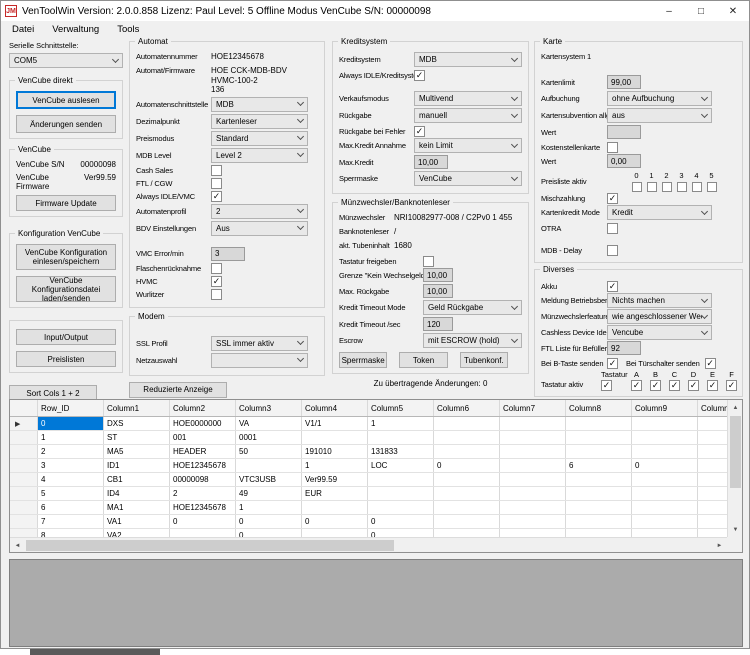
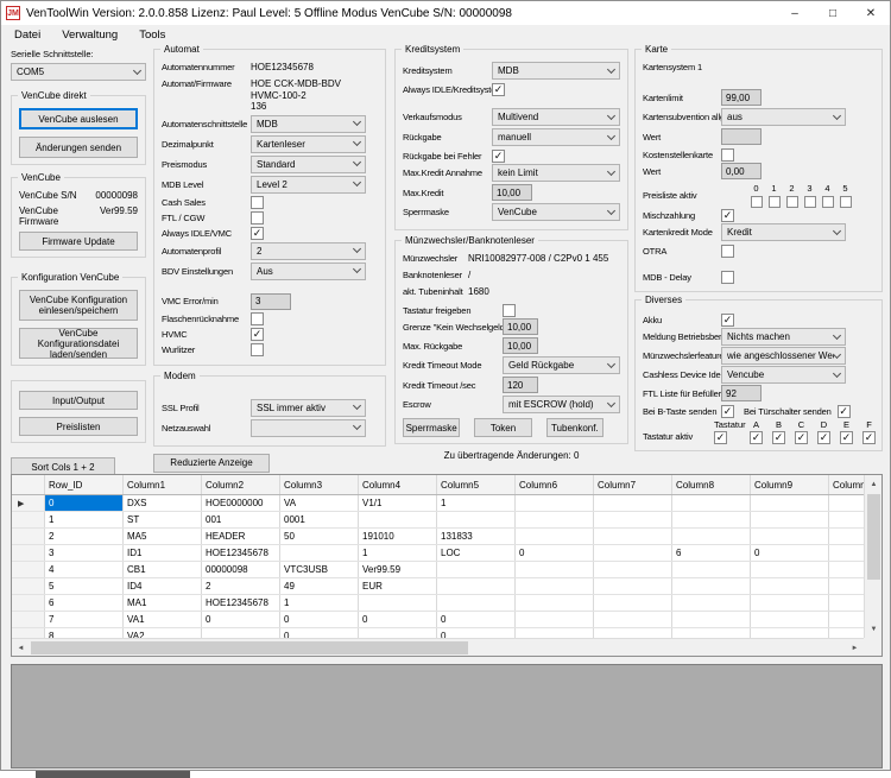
  VenToolWin Version: 2.0.0.858 Lizenz: Paul Level: 5 Offline Modus VenCube S/N: 00000098
  –
  □
  ✕
  Datei
  Verwaltung
  Tools
  Serielle Schnittstelle:
  COM5
  VenCube direkt
  VenCube auslesen
  Änderungen senden
  VenCube
  VenCube S/N
  00000098
  VenCube Firmware
  Ver99.59
  Firmware Update
  Konfiguration VenCube
  VenCube Konfiguration einlesen/speichern
  VenCube Konfigurationsdatei laden/senden
  Input/Output
  Preislisten
  Sort Cols 1 + 2
  Automat
  Automatennummer
  HOE12345678
  Automat/Firmware
  HOE CCK-MDB-BDV
  HVMC-100-2
  136
  Automatenschnittstelle
  MDB
  Dezimalpunkt
  Kartenleser
  Preismodus
  Standard
  MDB Level
  Level 2
  Cash Sales
  FTL / CGW
  Always IDLE/VMC
  Automatenprofil
  2
  BDV Einstellungen
  Aus
  VMC Error/min
  3
  Flaschenrücknahme
  HVMC
  Wurlitzer
  Modem
  SSL Profil
  SSL immer aktiv
  Netzauswahl
  Reduzierte Anzeige
  Kreditsystem
  Kreditsystem
  MDB
  Always IDLE/Kreditsyst
  Verkaufsmodus
  Multivend
  Rückgabe
  manuell
  Rückgabe bei Fehler
  Max.Kredit Annahme
  kein Limit
  Max.Kredit
  10,00
  Sperrmaske
  VenCube
  Münzwechsler/Banknotenleser
  Münzwechsler
  NRI10082977-008 / C2Pv0 1 455
  Banknotenleser
  /
  akt. Tubeninhalt
  1680
  Tastatur freigeben
  Grenze "Kein Wechselgel
  10,00
  Max. Rückgabe
  10,00
  Kredit Timeout Mode
  Geld Rückgabe
  Kredit Timeout /sec
  120
  Escrow
  mit ESCROW (hold)
  Sperrmaske
  Token
  Tubenkonf.
  Karte
  Kartensystem 1
  Kartenlimit
  99,00
- Aufbuchung
- ohne Aufbuchung
  Kartensubvention all
  aus
  Wert
  Kostenstellenkarte
  Wert
  0,00
  Preisliste aktiv
  0
  1
  2
  3
  4
  5
  Mischzahlung
  Kartenkredit Mode
  Kredit
  OTRA
  MDB - Delay
  Diverses
  Akku
  Meldung Betriebsbe
  Nichts machen
  Münzwechslerfeatur
  wie angeschlossener We
  Cashless Device Ide
  Vencube
  FTL Liste für Befüller
  92
  Bei B-Taste senden
  Bei Türschalter senden
  Tastatur aktiv
  Tastatur
  A
  B
  C
  D
  E
  F
  Zu übertragende Änderungen: 0
  Row_ID
  Column1
  Column2
  Column3
  Column4
  Column5
  Column6
  Column7
  Column8
  Column9
  0
  DXS
  HOE0000000
  VA
  V1/1
  1
  1
  ST
  001
  0001
  2
  MA5
  HEADER
  50
  191010
  131833
  3
  ID1
  HOE12345678
  1
  LOC
  0
  6
  0
  4
  CB1
  00000098
  VTC3USB
  Ver99.59
  5
  ID4
  2
  49
  EUR
  6
  MA1
  HOE12345678
  1
  7
  VA1
  0
  0
  0
  0
  8
  VA2
  0
  0
